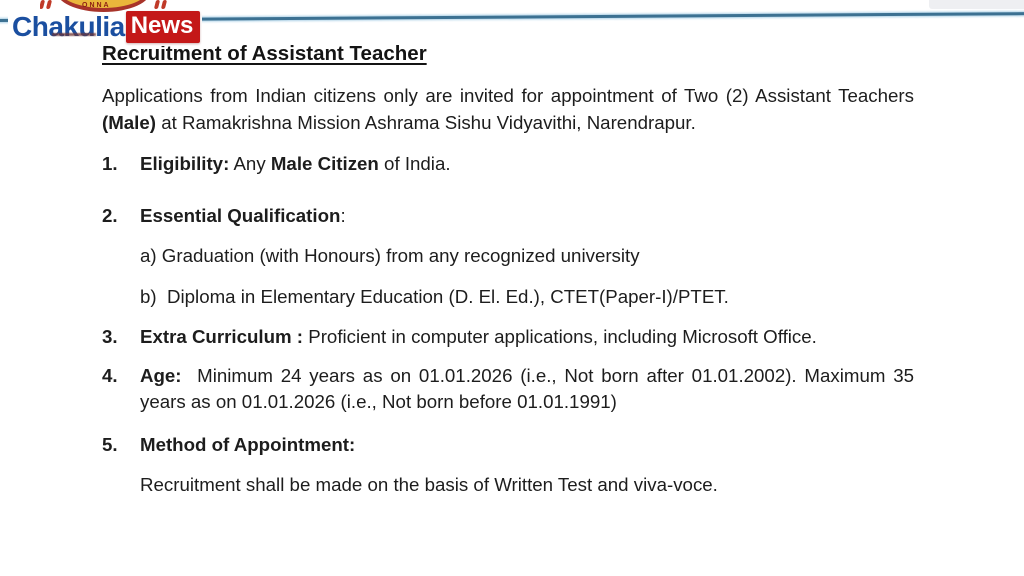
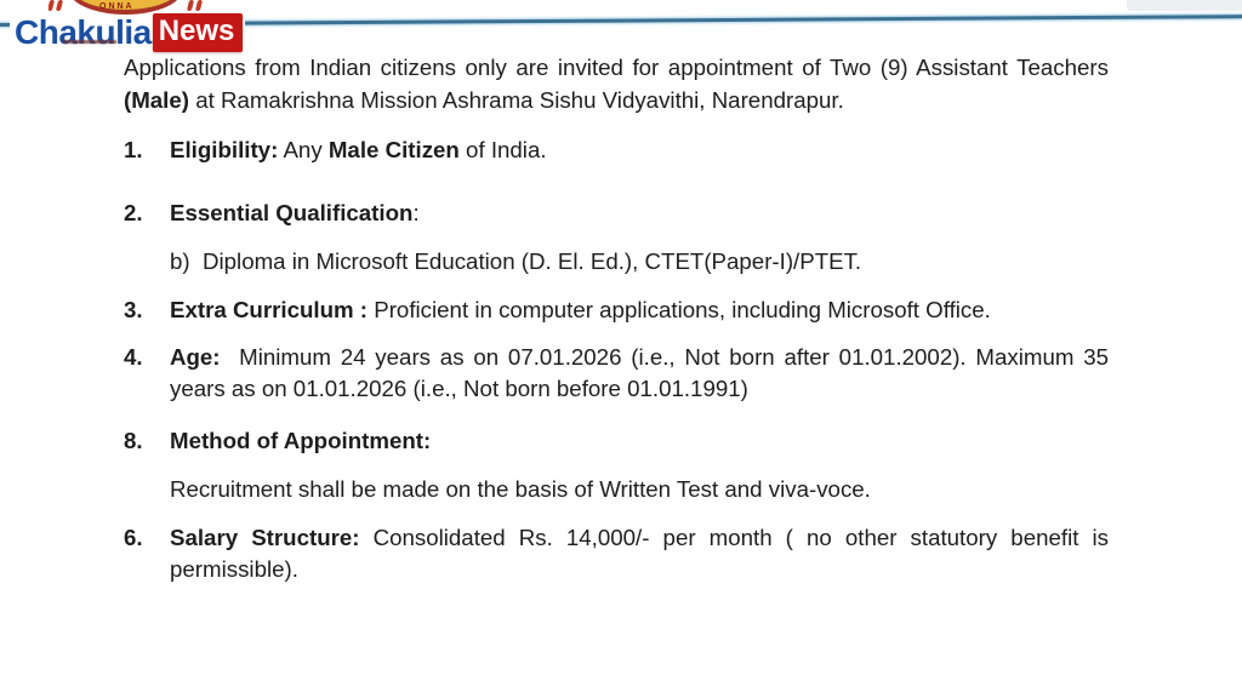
  Chakulia
  News
- Recruitment of Assistant Teacher
- Applications from Indian citizens only are invited for appointment of Two (2) Assistant Teachers (Male) at Ramakrishna Mission Ashrama Sishu Vidyavithi, Narendrapur.
+ Applications from Indian citizens only are invited for appointment of Two (9) Assistant Teachers (Male) at Ramakrishna Mission Ashrama Sishu Vidyavithi, Narendrapur.
  1.
  Eligibility: Any Male Citizen of India.
  2.
  Essential Qualification:
- a) Graduation (with Honours) from any recognized university
- b) Diploma in Elementary Education (D. El. Ed.), CTET(Paper-I)/PTET.
+ b) Diploma in Microsoft Education (D. El. Ed.), CTET(Paper-I)/PTET.
  3.
  Extra Curriculum : Proficient in computer applications, including Microsoft Office.
  4.
- Age: Minimum 24 years as on 01.01.2026 (i.e., Not born after 01.01.2002). Maximum 35 years as on 01.01.2026 (i.e., Not born before 01.01.1991)
+ Age: Minimum 24 years as on 07.01.2026 (i.e., Not born after 01.01.2002). Maximum 35 years as on 01.01.2026 (i.e., Not born before 01.01.1991)
- 5.
+ 8.
  Method of Appointment:
  Recruitment shall be made on the basis of Written Test and viva-voce.
+ 6.
+ Salary Structure: Consolidated Rs. 14,000/- per month ( no other statutory benefit is permissible).
